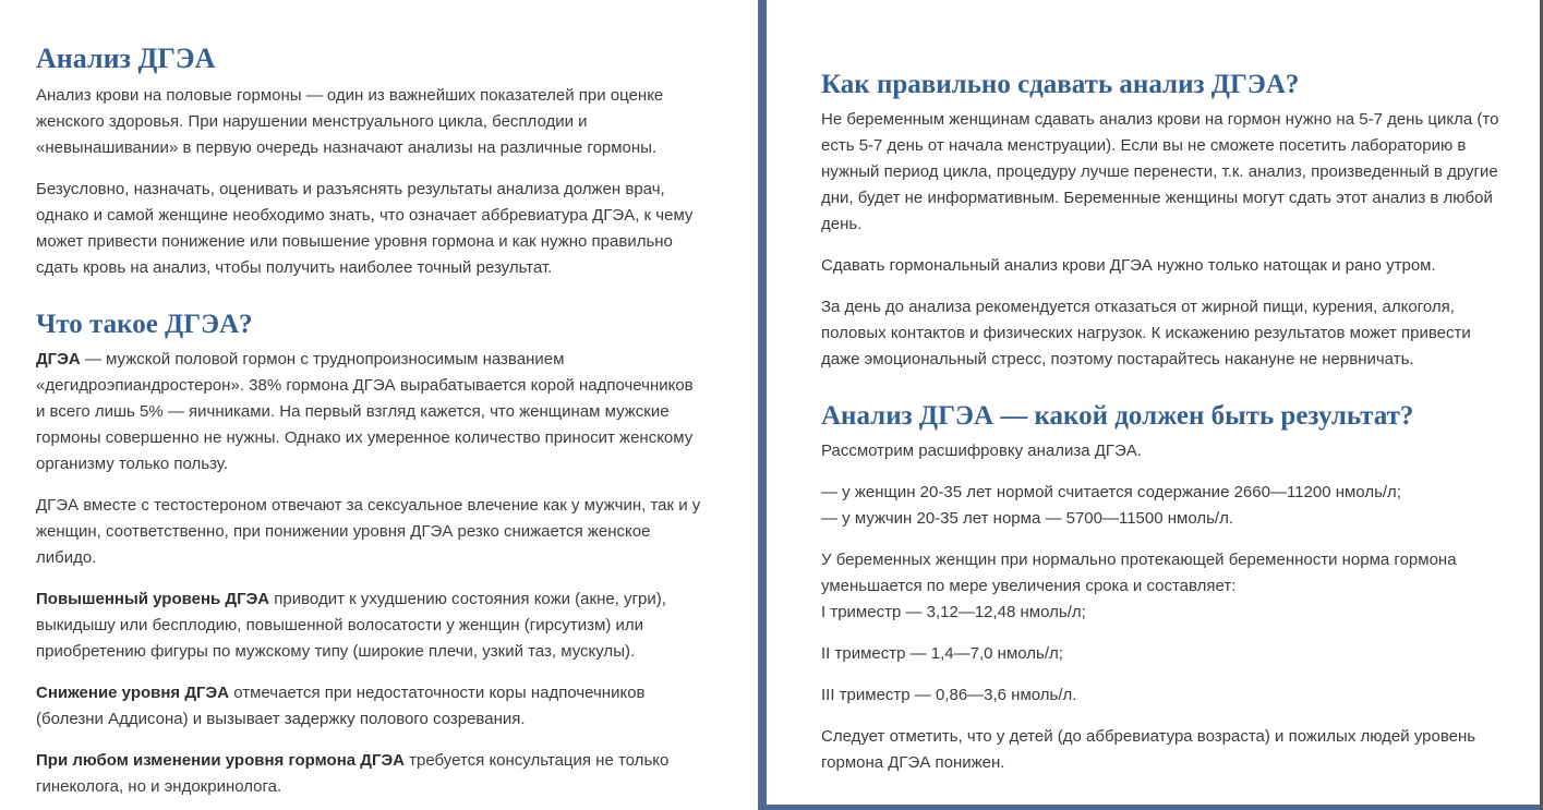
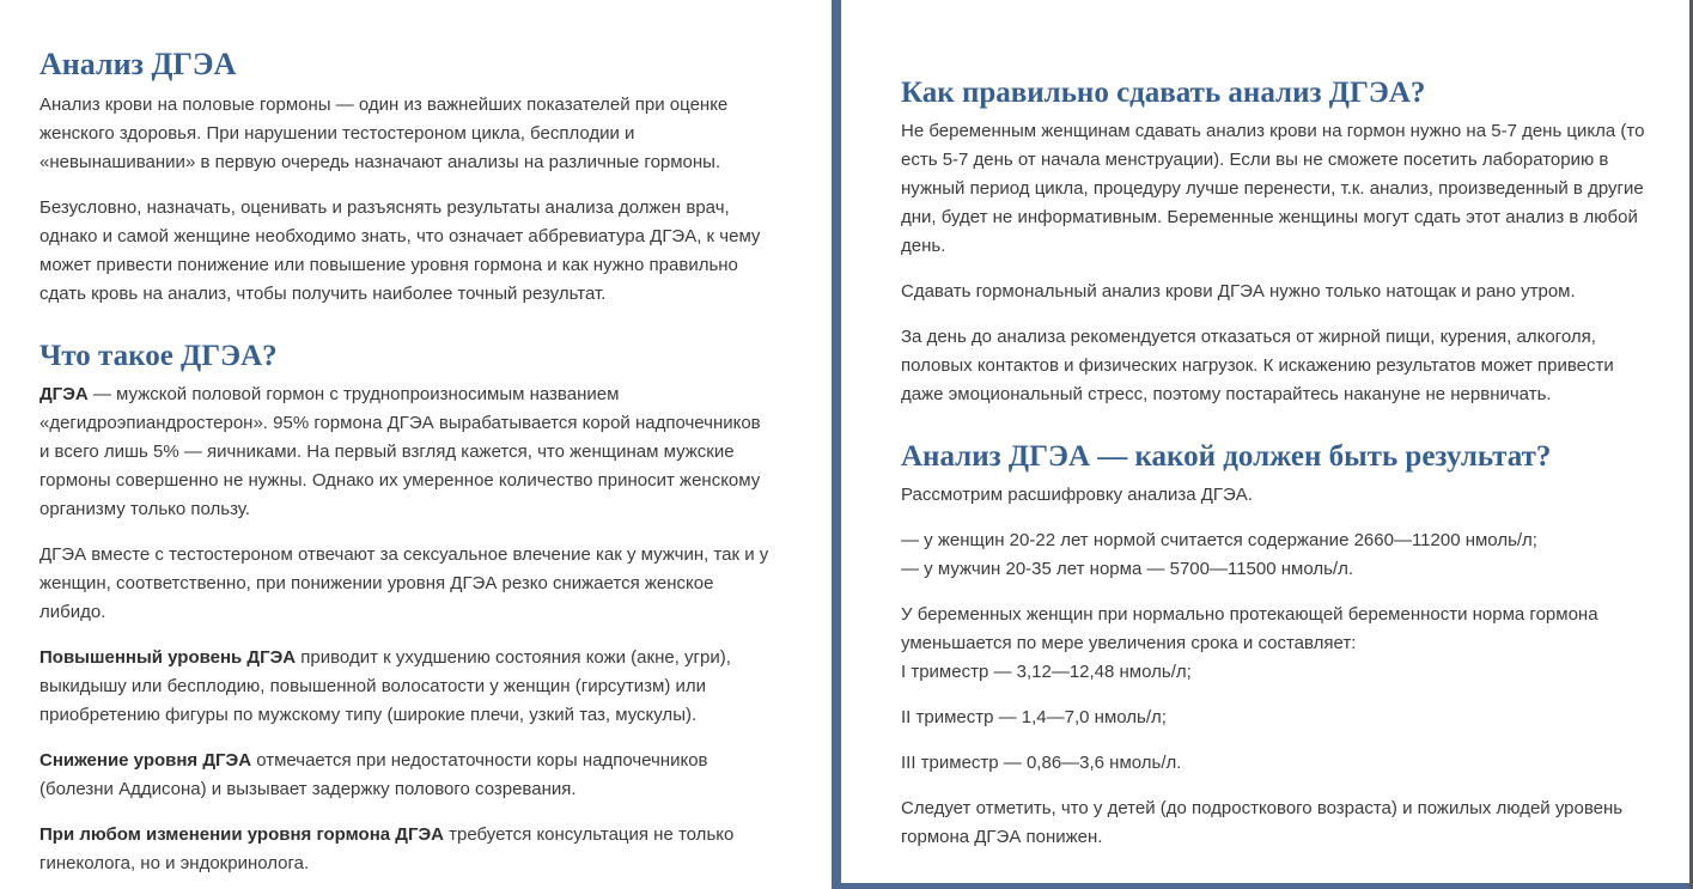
  Анализ ДГЭА
- Анализ крови на половые гормоны — один из важнейших показателей при оценке женского здоровья. При нарушении менструального цикла, бесплодии и «невынашивании» в первую очередь назначают анализы на различные гормоны.
+ Анализ крови на половые гормоны — один из важнейших показателей при оценке женского здоровья. При нарушении тестостероном цикла, бесплодии и «невынашивании» в первую очередь назначают анализы на различные гормоны.
  Безусловно, назначать, оценивать и разъяснять результаты анализа должен врач, однако и самой женщине необходимо знать, что означает аббревиатура ДГЭА, к чему может привести понижение или повышение уровня гормона и как нужно правильно сдать кровь на анализ, чтобы получить наиболее точный результат.
  Что такое ДГЭА?
- ДГЭА — мужской половой гормон с труднопроизносимым названием «дегидроэпиандростерон». 38% гормона ДГЭА вырабатывается корой надпочечников и всего лишь 5% — яичниками. На первый взгляд кажется, что женщинам мужские гормоны совершенно не нужны. Однако их умеренное количество приносит женскому организму только пользу.
+ ДГЭА — мужской половой гормон с труднопроизносимым названием «дегидроэпиандростерон». 95% гормона ДГЭА вырабатывается корой надпочечников и всего лишь 5% — яичниками. На первый взгляд кажется, что женщинам мужские гормоны совершенно не нужны. Однако их умеренное количество приносит женскому организму только пользу.
  ДГЭА вместе с тестостероном отвечают за сексуальное влечение как у мужчин, так и у женщин, соответственно, при понижении уровня ДГЭА резко снижается женское либидо.
  Повышенный уровень ДГЭА приводит к ухудшению состояния кожи (акне, угри), выкидышу или бесплодию, повышенной волосатости у женщин (гирсутизм) или приобретению фигуры по мужскому типу (широкие плечи, узкий таз, мускулы).
  Снижение уровня ДГЭА отмечается при недостаточности коры надпочечников (болезни Аддисона) и вызывает задержку полового созревания.
  При любом изменении уровня гормона ДГЭА требуется консультация не только гинеколога, но и эндокринолога.
  Как правильно сдавать анализ ДГЭА?
  Не беременным женщинам сдавать анализ крови на гормон нужно на 5-7 день цикла (то есть 5-7 день от начала менструации). Если вы не сможете посетить лабораторию в нужный период цикла, процедуру лучше перенести, т.к. анализ, произведенный в другие дни, будет не информативным. Беременные женщины могут сдать этот анализ в любой день.
  Сдавать гормональный анализ крови ДГЭА нужно только натощак и рано утром.
  За день до анализа рекомендуется отказаться от жирной пищи, курения, алкоголя, половых контактов и физических нагрузок. К искажению результатов может привести даже эмоциональный стресс, поэтому постарайтесь накануне не нервничать.
  Анализ ДГЭА — какой должен быть результат?
  Рассмотрим расшифровку анализа ДГЭА.
- — у женщин 20-35 лет нормой считается содержание 2660—11200 нмоль/л;
+ — у женщин 20-22 лет нормой считается содержание 2660—11200 нмоль/л;
  — у мужчин 20-35 лет норма — 5700—11500 нмоль/л.
  У беременных женщин при нормально протекающей беременности норма гормона уменьшается по мере увеличения срока и составляет:
  I триместр — 3,12—12,48 нмоль/л;
  II триместр — 1,4—7,0 нмоль/л;
  III триместр — 0,86—3,6 нмоль/л.
- Следует отметить, что у детей (до аббревиатура возраста) и пожилых людей уровень гормона ДГЭА понижен.
+ Следует отметить, что у детей (до подросткового возраста) и пожилых людей уровень гормона ДГЭА понижен.
